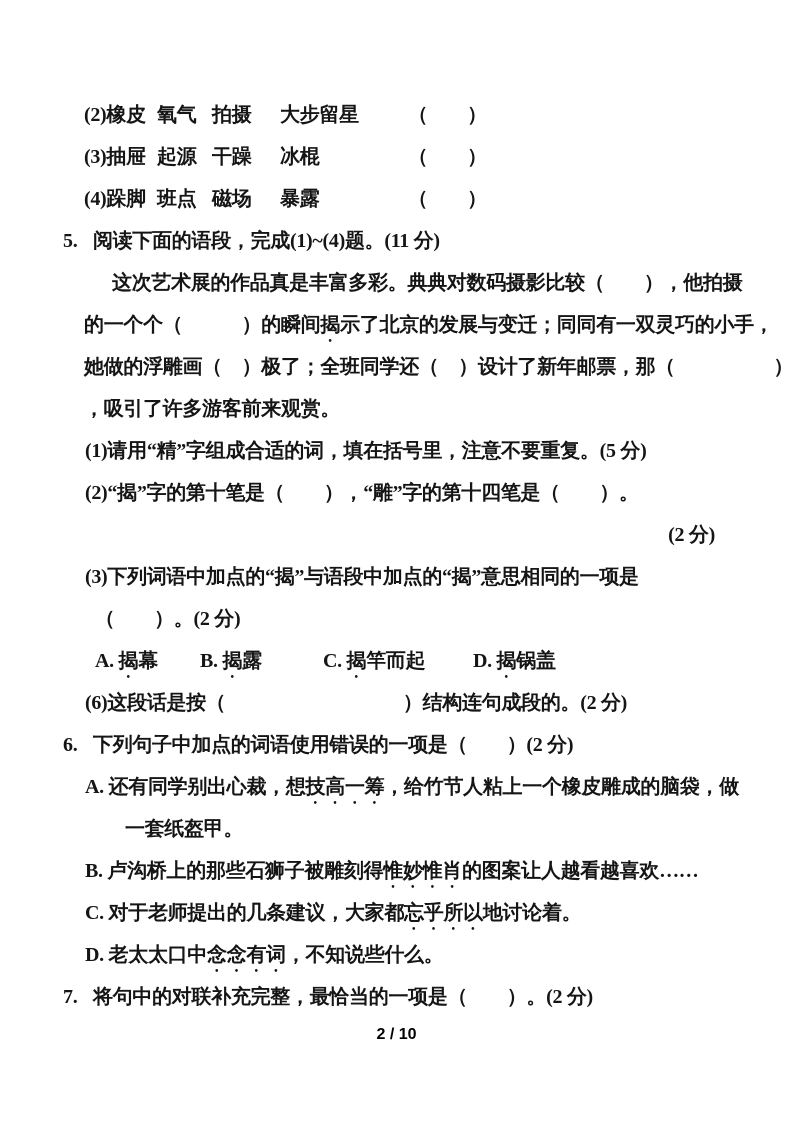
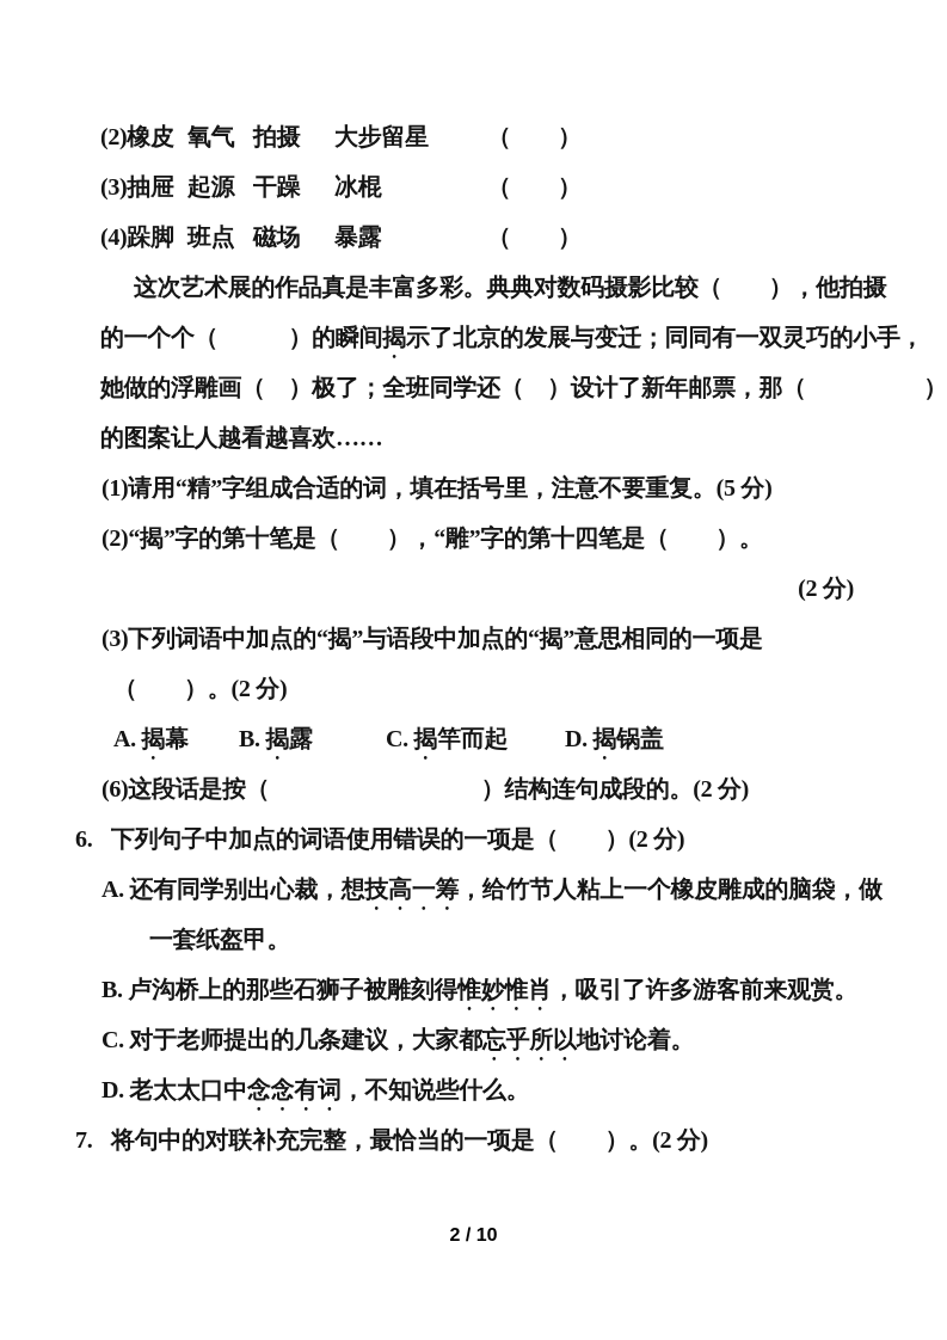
  (2)橡皮
  氧气
  拍摄
  大步留星
  （ ）
  (3)抽屉
  起源
  干躁
  冰棍
  （ ）
  (4)跺脚
  班点
  磁场
  暴露
  （ ）
- 5.
- 阅读下面的语段，完成(1)~(4)题。(11 分)
  这次艺术展的作品真是丰富多彩。典典对数码摄影比较（ ），他拍摄
  的一个个（ ）的瞬间揭示了北京的发展与变迁；同同有一双灵巧的小手，
  她做的浮雕画（ ）极了；全班同学还（ ）设计了新年邮票，那（ ）
- ，吸引了许多游客前来观赏。
+ 的图案让人越看越喜欢……
  (1)请用“精”字组成合适的词，填在括号里，注意不要重复。(5 分)
  (2)“揭”字的第十笔是（ ），“雕”字的第十四笔是（ ）。
  (2 分)
  (3)下列词语中加点的“揭”与语段中加点的“揭”意思相同的一项是
  （ ）。(2 分)
  A. 揭幕
  B. 揭露
  C. 揭竿而起
  D. 揭锅盖
  (6)这段话是按（ ）结构连句成段的。(2 分)
  6.
  下列句子中加点的词语使用错误的一项是（ ）(2 分)
  A. 还有同学别出心裁，想技高一筹，给竹节人粘上一个橡皮雕成的脑袋，做
  一套纸盔甲。
- B. 卢沟桥上的那些石狮子被雕刻得惟妙惟肖的图案让人越看越喜欢……
+ B. 卢沟桥上的那些石狮子被雕刻得惟妙惟肖，吸引了许多游客前来观赏。
  C. 对于老师提出的几条建议，大家都忘乎所以地讨论着。
  D. 老太太口中念念有词，不知说些什么。
  7.
  将句中的对联补充完整，最恰当的一项是（ ）。(2 分)
  2 / 10
